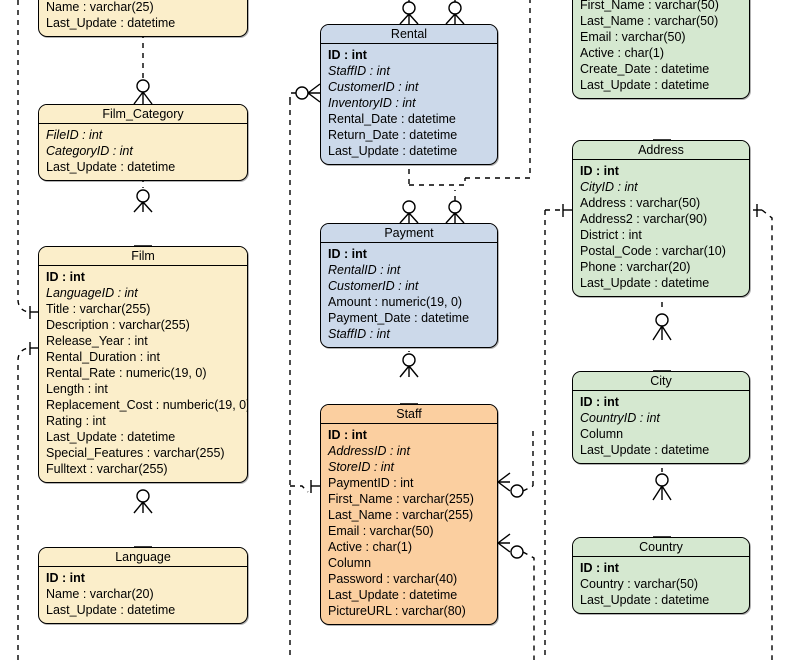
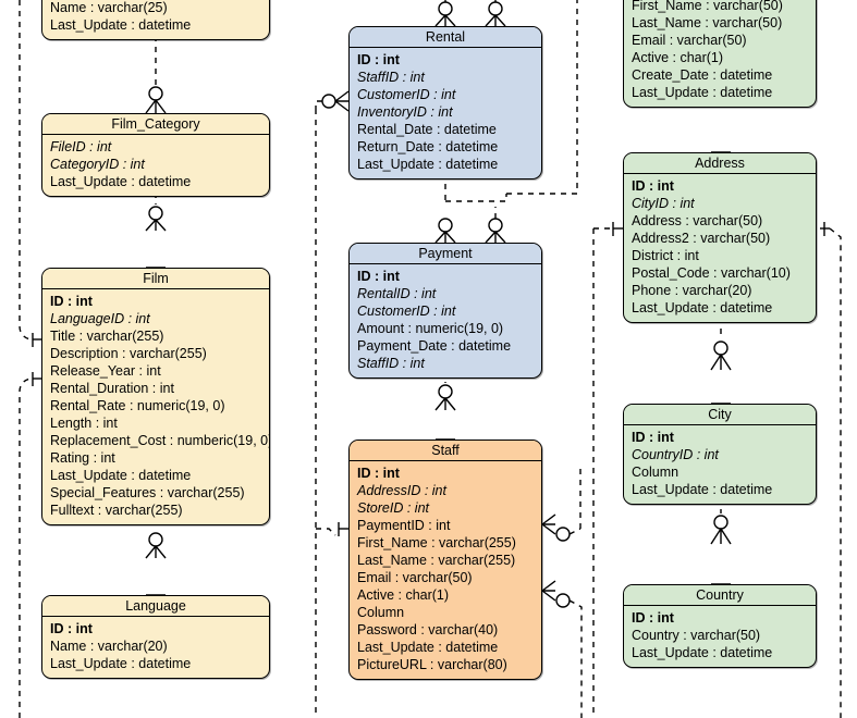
  Name : varchar(25)
  Last_Update : datetime
  Film_Category
  FileID : int
  CategoryID : int
  Last_Update : datetime
  Film
  ID : int
  LanguageID : int
  Title : varchar(255)
  Description : varchar(255)
  Release_Year : int
  Rental_Duration : int
  Rental_Rate : numeric(19, 0)
  Length : int
  Replacement_Cost : numberic(19, 0
  Rating : int
  Last_Update : datetime
  Special_Features : varchar(255)
  Fulltext : varchar(255)
  Language
  ID : int
  Name : varchar(20)
  Last_Update : datetime
  Rental
  ID : int
  StaffID : int
  CustomerID : int
  InventoryID : int
  Rental_Date : datetime
  Return_Date : datetime
  Last_Update : datetime
  Payment
  ID : int
  RentalID : int
  CustomerID : int
  Amount : numeric(19, 0)
  Payment_Date : datetime
  StaffID : int
  Staff
  ID : int
  AddressID : int
  StoreID : int
  PaymentID : int
  First_Name : varchar(255)
  Last_Name : varchar(255)
  Email : varchar(50)
  Active : char(1)
  Column
  Password : varchar(40)
  Last_Update : datetime
  PictureURL : varchar(80)
  First_Name : varchar(50)
  Last_Name : varchar(50)
  Email : varchar(50)
  Active : char(1)
  Create_Date : datetime
  Last_Update : datetime
  Address
  ID : int
  CityID : int
  Address : varchar(50)
- Address2 : varchar(90)
+ Address2 : varchar(50)
  District : int
  Postal_Code : varchar(10)
  Phone : varchar(20)
  Last_Update : datetime
  City
  ID : int
  CountryID : int
  Column
  Last_Update : datetime
  Country
  ID : int
  Country : varchar(50)
  Last_Update : datetime
